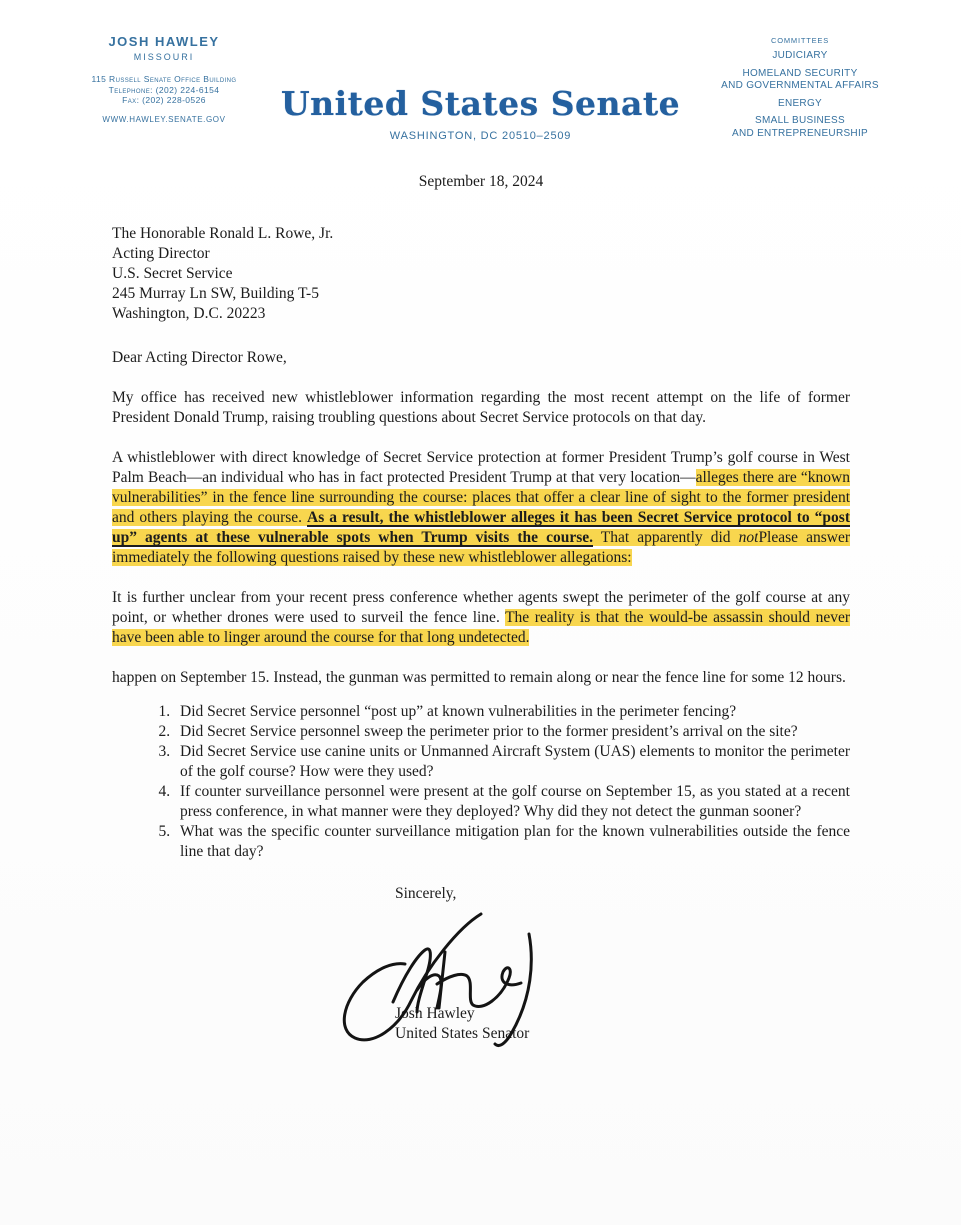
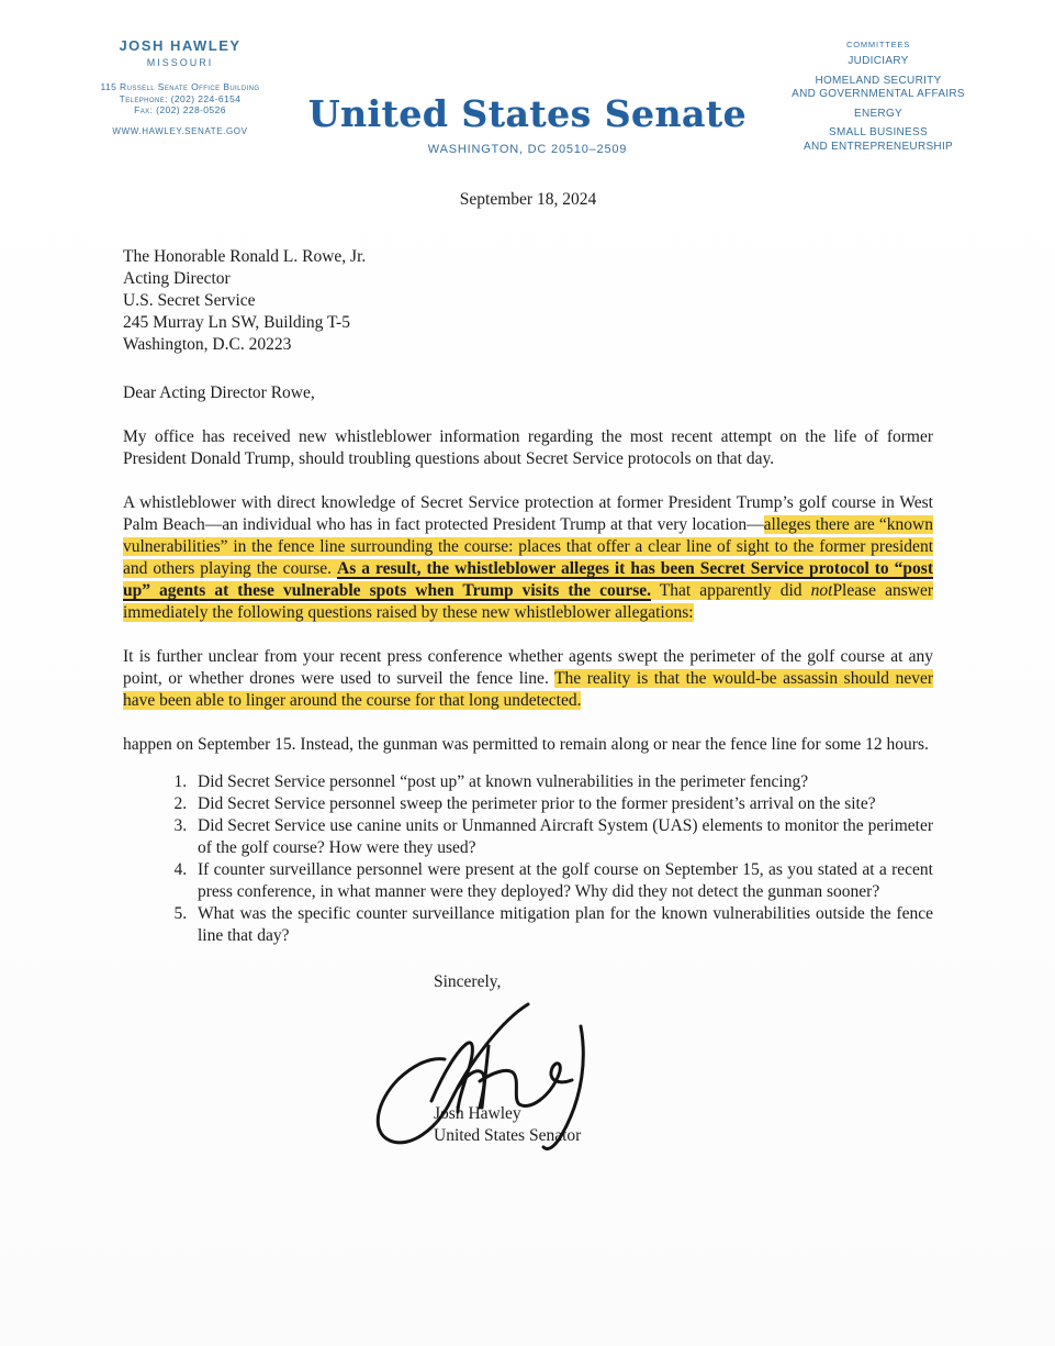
  JOSH HAWLEY
  MISSOURI
  115 Russell Senate Office Building
  Telephone: (202) 224-6154
  Fax: (202) 228-0526
  WWW.HAWLEY.SENATE.GOV
  United States Senate
  WASHINGTON, DC 20510–2509
  COMMITTEES
  JUDICIARY
  HOMELAND SECURITY
  AND GOVERNMENTAL AFFAIRS
  ENERGY
  SMALL BUSINESS
  AND ENTREPRENEURSHIP
  September 18, 2024
  The Honorable Ronald L. Rowe, Jr.
  Acting Director
  U.S. Secret Service
  245 Murray Ln SW, Building T-5
  Washington, D.C. 20223
  Dear Acting Director Rowe,
- My office has received new whistleblower information regarding the most recent attempt on the life of former President Donald Trump, raising troubling questions about Secret Service protocols on that day.
+ My office has received new whistleblower information regarding the most recent attempt on the life of former President Donald Trump, should troubling questions about Secret Service protocols on that day.
  A whistleblower with direct knowledge of Secret Service protection at former President Trump’s golf course in West Palm Beach—an individual who has in fact protected President Trump at that very location—alleges there are “known vulnerabilities” in the fence line surrounding the course: places that offer a clear line of sight to the former president and others playing the course. As a result, the whistleblower alleges it has been Secret Service protocol to “post up” agents at these vulnerable spots when Trump visits the course. That apparently did notPlease answer immediately the following questions raised by these new whistleblower allegations:
  It is further unclear from your recent press conference whether agents swept the perimeter of the golf course at any point, or whether drones were used to surveil the fence line. The reality is that the would-be assassin should never have been able to linger around the course for that long undetected.
  happen on September 15. Instead, the gunman was permitted to remain along or near the fence line for some 12 hours.
  Did Secret Service personnel “post up” at known vulnerabilities in the perimeter fencing?
  Did Secret Service personnel sweep the perimeter prior to the former president’s arrival on the site?
  Did Secret Service use canine units or Unmanned Aircraft System (UAS) elements to monitor the perimeter of the golf course? How were they used?
  If counter surveillance personnel were present at the golf course on September 15, as you stated at a recent press conference, in what manner were they deployed? Why did they not detect the gunman sooner?
  What was the specific counter surveillance mitigation plan for the known vulnerabilities outside the fence line that day?
  Sincerely,
  Jsh Hawley
  United States Senator
